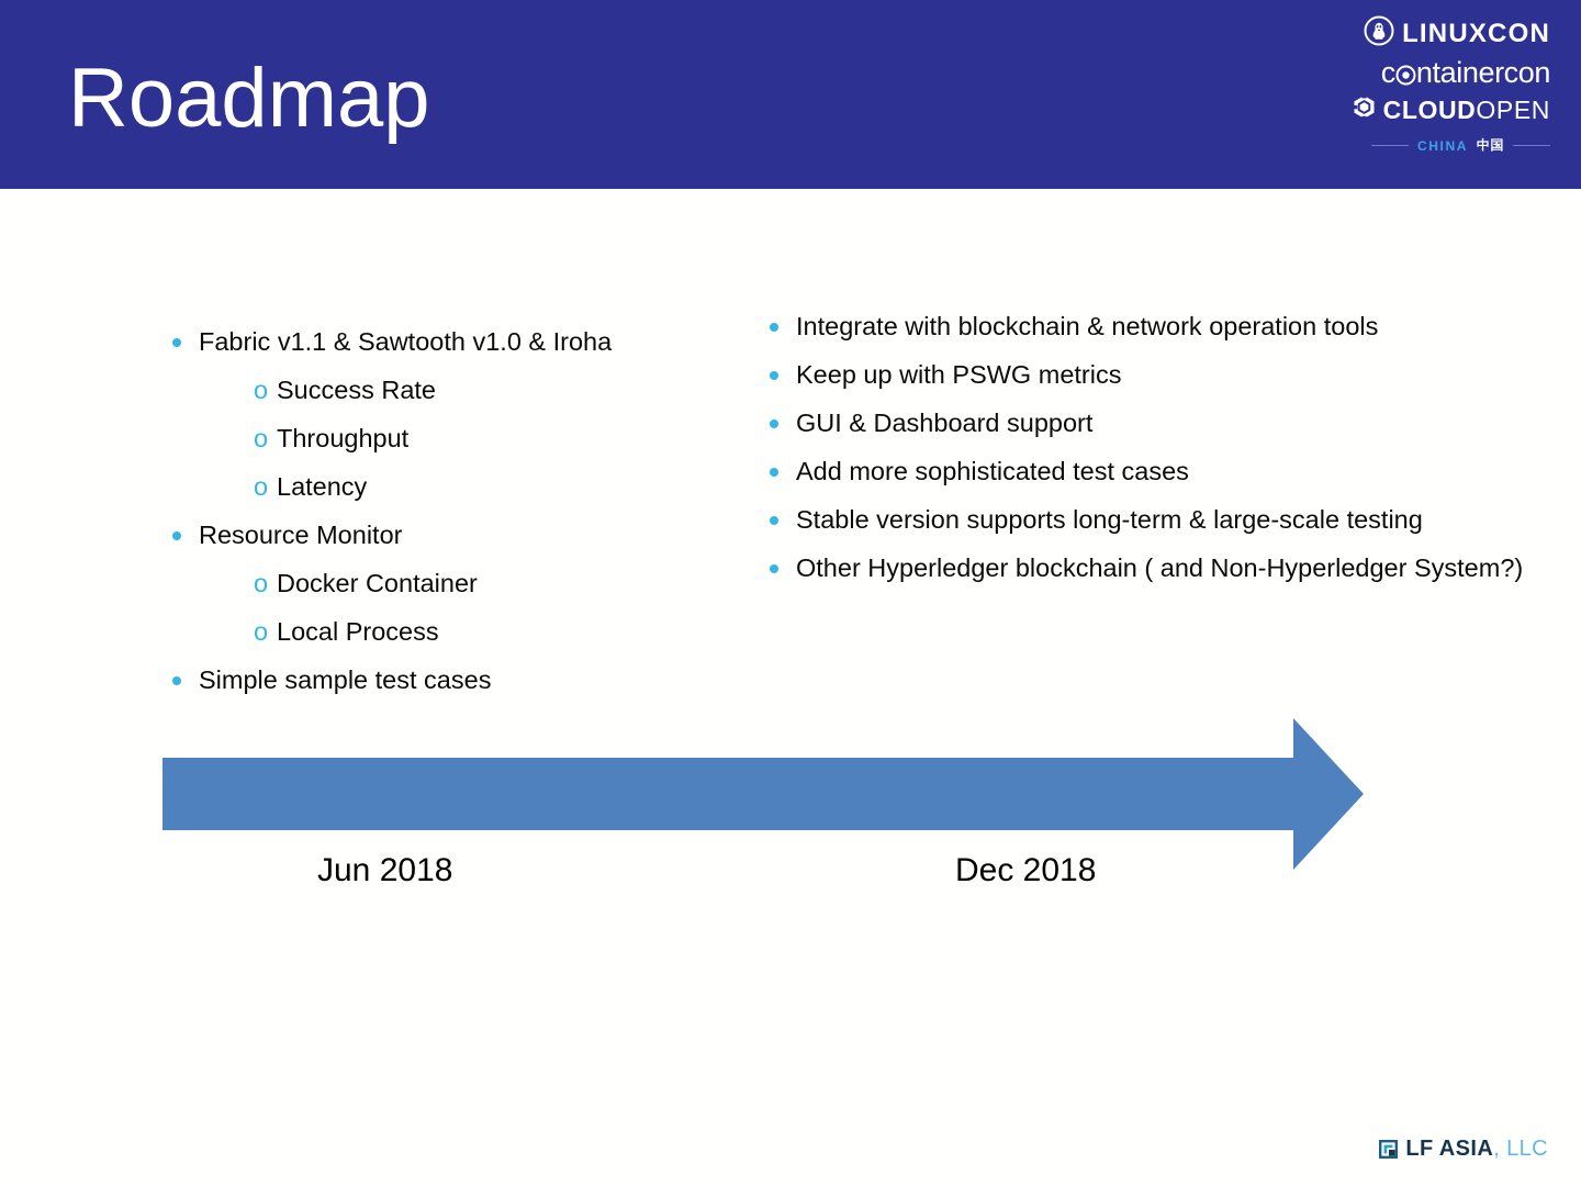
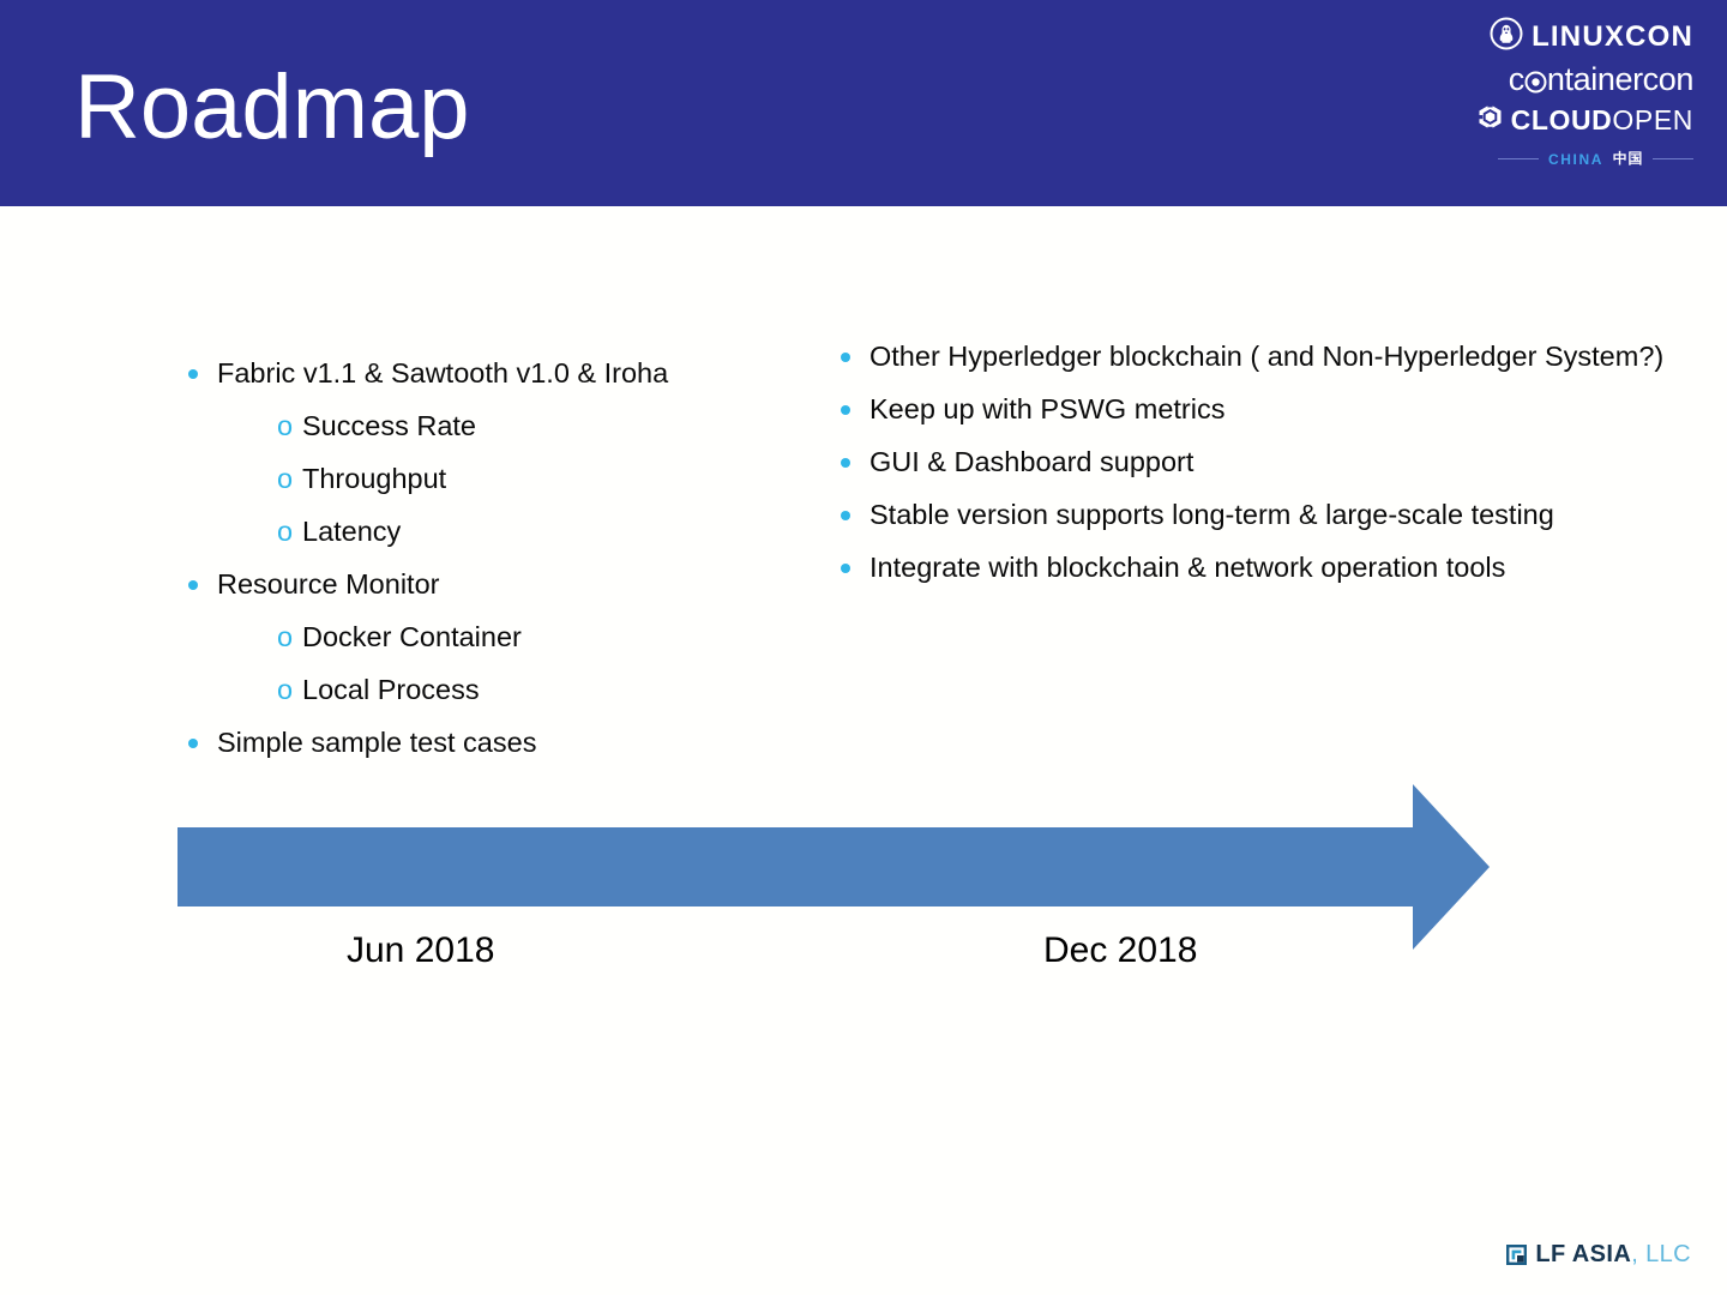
  Roadmap
  LINUXCON
  c
  ntainercon
  CLOUDOPEN
  CHINA
  中国
  Fabric v1.1 & Sawtooth v1.0 & Iroha
  Success Rate
  Throughput
  Latency
  Resource Monitor
  Docker Container
  Local Process
  Simple sample test cases
- Integrate with blockchain & network operation tools
+ Other Hyperledger blockchain ( and Non-Hyperledger System?)
  Keep up with PSWG metrics
  GUI & Dashboard support
- Add more sophisticated test cases
  Stable version supports long-term & large-scale testing
- Other Hyperledger blockchain ( and Non-Hyperledger System?)
+ Integrate with blockchain & network operation tools
  Jun 2018
  Dec 2018
  LF ASIA, LLC
